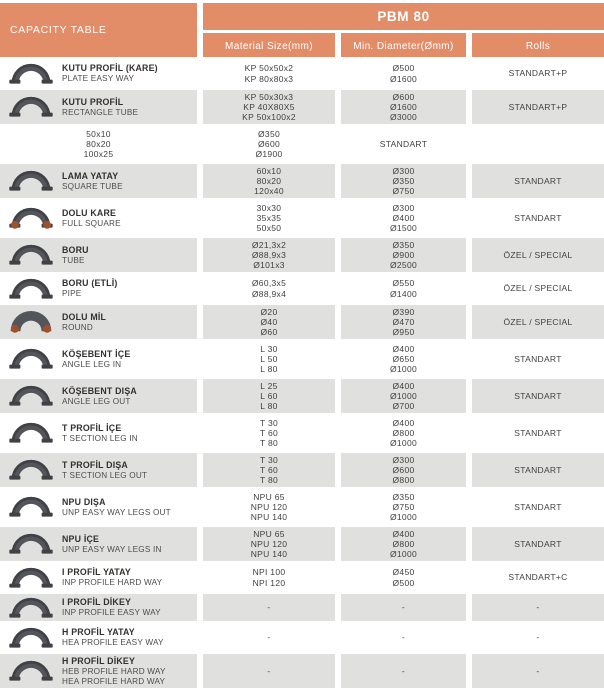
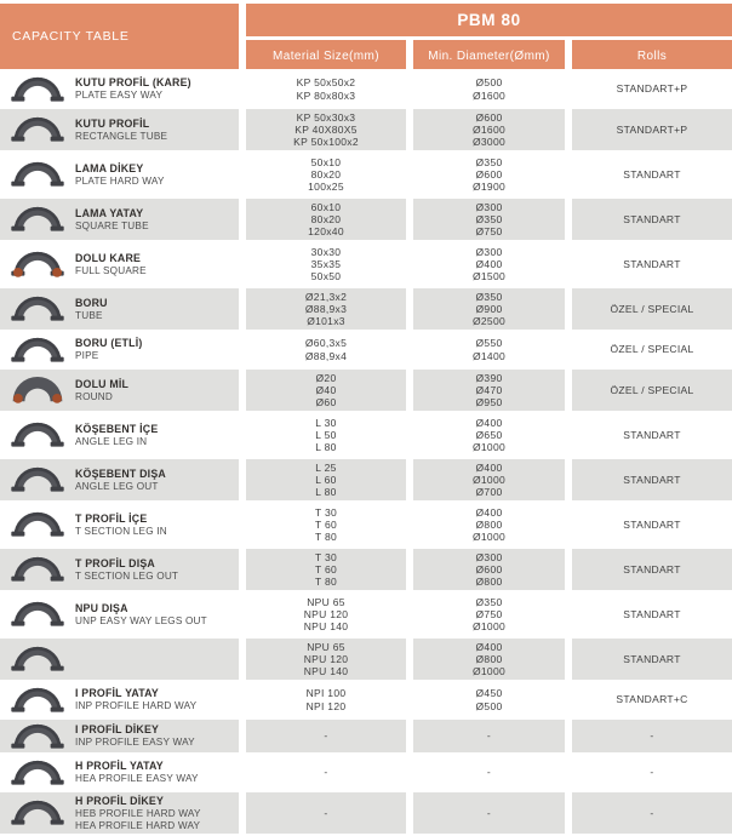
  CAPACITY TABLE
  PBM 80
  Material Size(mm)
  Min. Diameter(Ømm)
  Rolls
  KUTU PROFİL (KARE)
  PLATE EASY WAY
  KP 50x50x2
  KP 80x80x3
  Ø500
  Ø1600
  STANDART+P
  KUTU PROFİL
  RECTANGLE TUBE
  KP 50x30x3
  KP 40X80X5
  KP 50x100x2
  Ø600
  Ø1600
  Ø3000
  STANDART+P
+ LAMA DİKEY
+ PLATE HARD WAY
  50x10
  80x20
  100x25
  Ø350
  Ø600
  Ø1900
  STANDART
  LAMA YATAY
  SQUARE TUBE
  60x10
  80x20
  120x40
  Ø300
  Ø350
  Ø750
  STANDART
  DOLU KARE
  FULL SQUARE
  30x30
  35x35
  50x50
  Ø300
  Ø400
  Ø1500
  STANDART
  BORU
  TUBE
  Ø21,3x2
  Ø88,9x3
  Ø101x3
  Ø350
  Ø900
  Ø2500
  ÖZEL / SPECIAL
  BORU (ETLİ)
  PIPE
  Ø60,3x5
  Ø88,9x4
  Ø550
  Ø1400
  ÖZEL / SPECIAL
  DOLU MİL
  ROUND
  Ø20
  Ø40
  Ø60
  Ø390
  Ø470
  Ø950
  ÖZEL / SPECIAL
  KÖŞEBENT İÇE
  ANGLE LEG IN
  L 30
  L 50
  L 80
  Ø400
  Ø650
  Ø1000
  STANDART
  KÖŞEBENT DIŞA
  ANGLE LEG OUT
  L 25
  L 60
  L 80
  Ø400
  Ø1000
  Ø700
  STANDART
  T PROFİL İÇE
  T SECTION LEG IN
  T 30
  T 60
  T 80
  Ø400
  Ø800
  Ø1000
  STANDART
  T PROFİL DIŞA
  T SECTION LEG OUT
  T 30
  T 60
  T 80
  Ø300
  Ø600
  Ø800
  STANDART
  NPU DIŞA
  UNP EASY WAY LEGS OUT
  NPU 65
  NPU 120
  NPU 140
  Ø350
  Ø750
  Ø1000
  STANDART
- NPU İÇE
- UNP EASY WAY LEGS IN
  NPU 65
  NPU 120
  NPU 140
  Ø400
  Ø800
  Ø1000
  STANDART
  I PROFİL YATAY
  INP PROFILE HARD WAY
  NPI 100
  NPI 120
  Ø450
  Ø500
  STANDART+C
  I PROFİL DİKEY
  INP PROFILE EASY WAY
  -
  -
  -
  H PROFİL YATAY
  HEA PROFILE EASY WAY
  -
  -
  -
  H PROFİL DİKEY
  HEB PROFILE HARD WAY
  HEA PROFILE HARD WAY
  -
  -
  -
